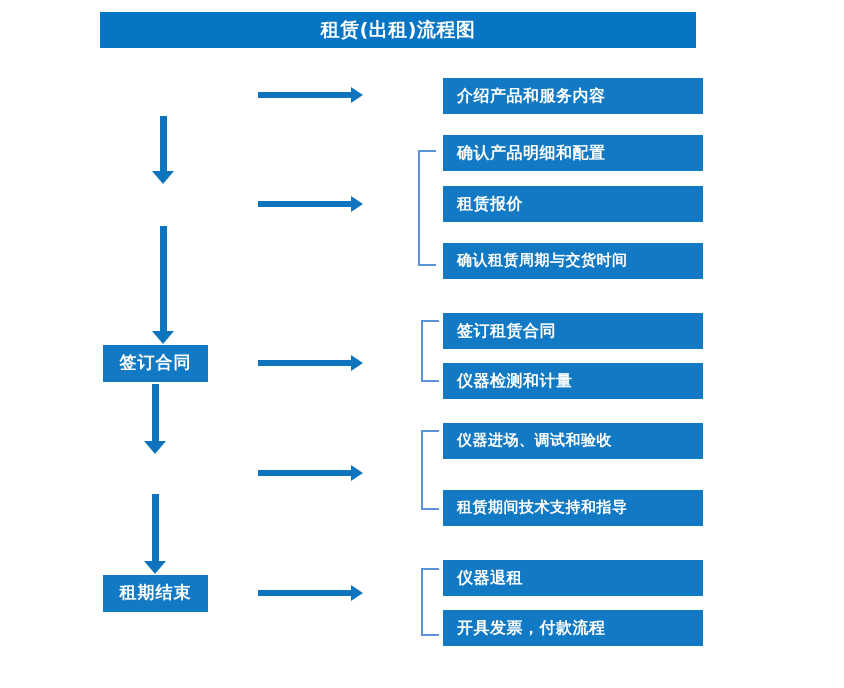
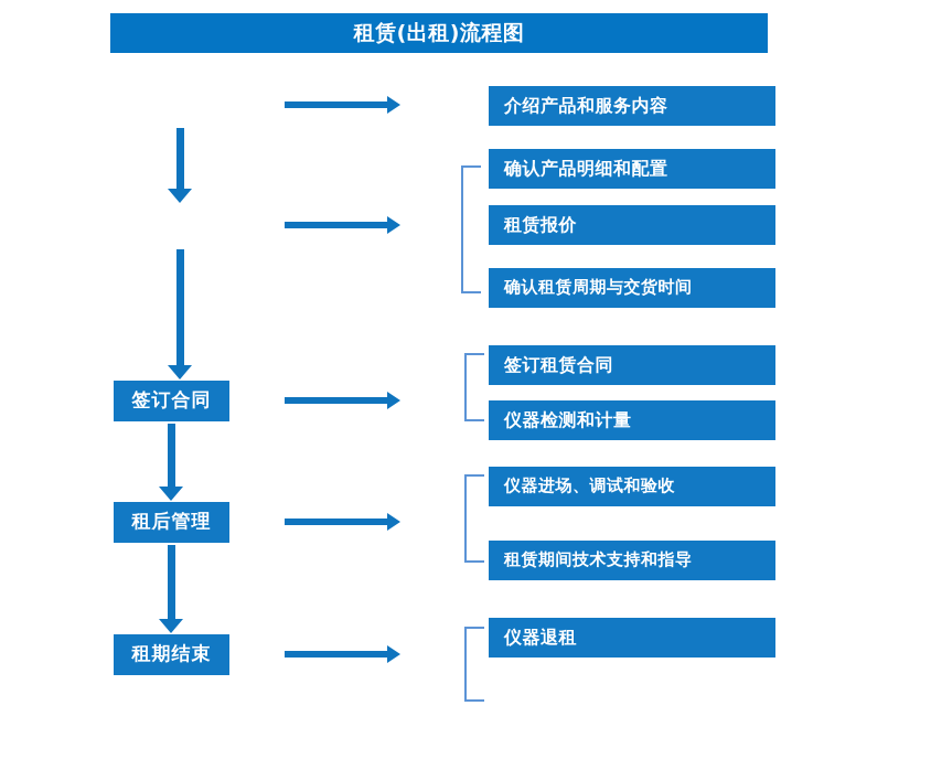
  租赁(出租)流程图
  签订合同
+ 租后管理
  租期结束
  介绍产品和服务内容
  确认产品明细和配置
  租赁报价
  确认租赁周期与交货时间
  签订租赁合同
  仪器检测和计量
  仪器进场、调试和验收
  租赁期间技术支持和指导
  仪器退租
- 开具发票，付款流程
